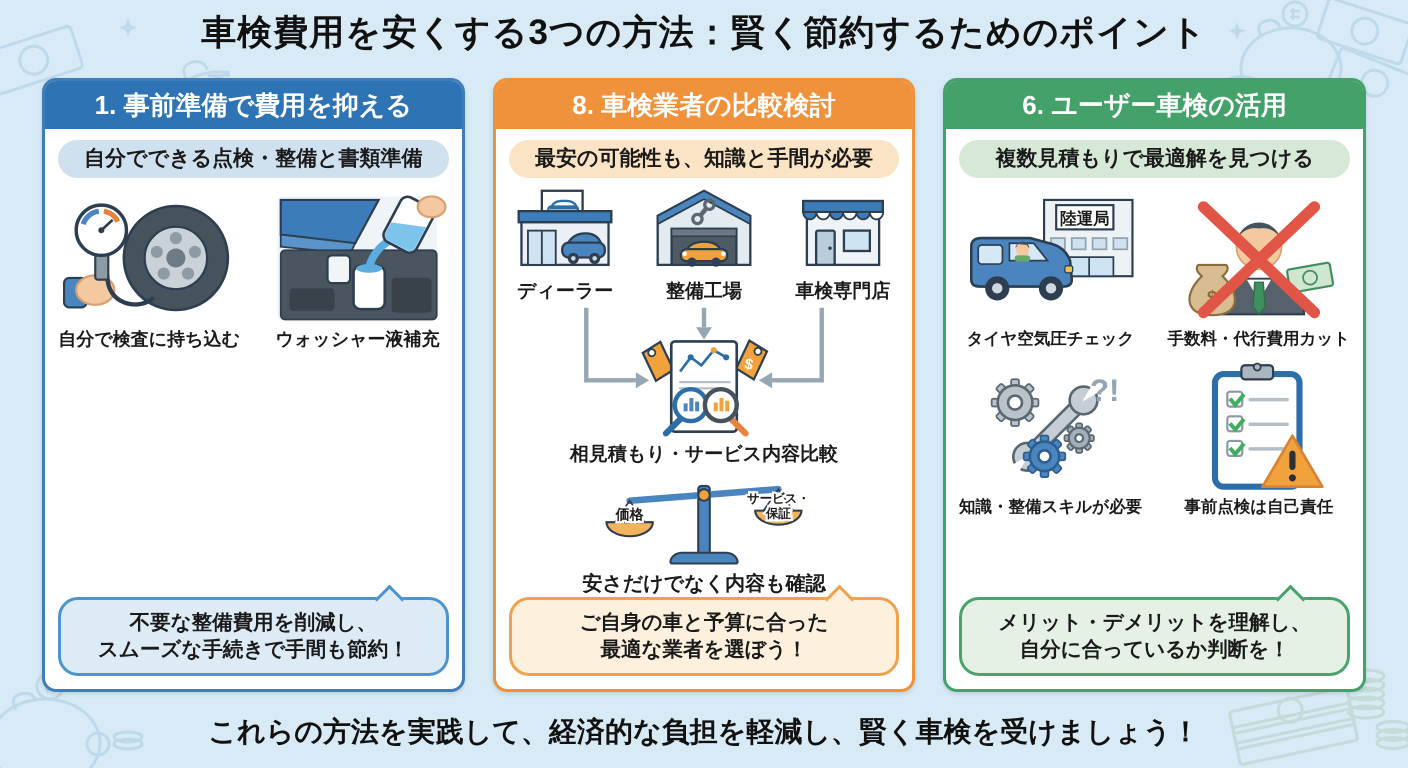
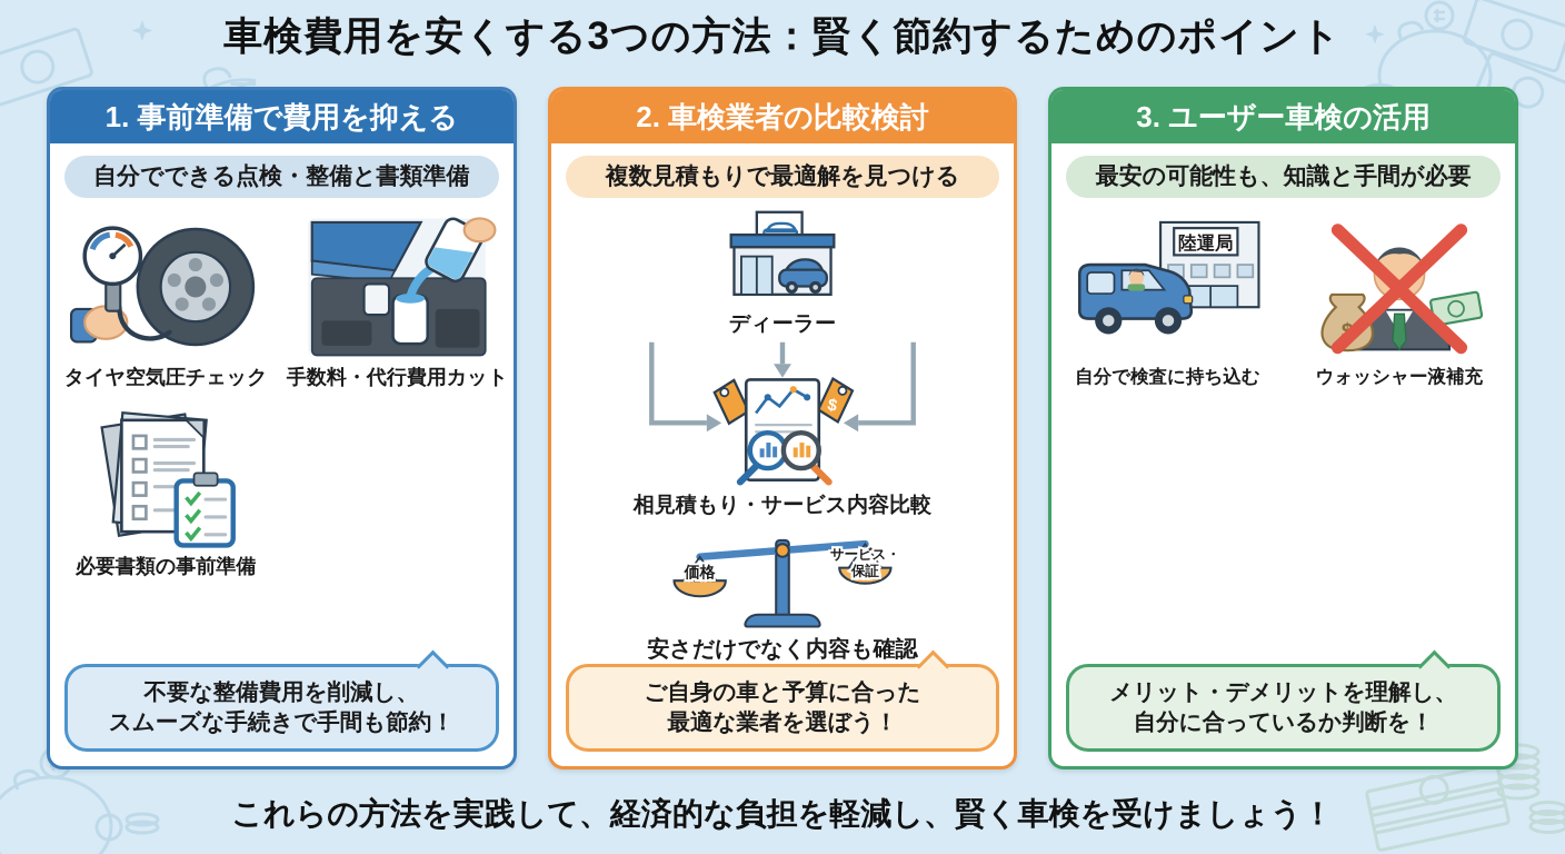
  車検費用を安くする3つの方法：賢く節約するためのポイント
  1. 事前準備で費用を抑える
  自分でできる点検・整備と書類準備
- 自分で検査に持ち込む
+ タイヤ空気圧チェック
- ウォッシャー液補充
+ 手数料・代行費用カット
+ 必要書類の事前準備
  不要な整備費用を削減し、
  スムーズな手続きで手間も節約！
- 8. 車検業者の比較検討
+ 2. 車検業者の比較検討
- 最安の可能性も、知識と手間が必要
+ 複数見積もりで最適解を見つける
  ディーラー
- 整備工場
- 車検専門店
  相見積もり・サービス内容比較
  価格
  サービス・
  保証
  安さだけでなく内容も確認
  ご自身の車と予算に合った
  最適な業者を選ぼう！
- 6. ユーザー車検の活用
+ 3. ユーザー車検の活用
- 複数見積もりで最適解を見つける
+ 最安の可能性も、知識と手間が必要
  陸運局
- タイヤ空気圧チェック
+ 自分で検査に持ち込む
- 手数料・代行費用カット
+ ウォッシャー液補充
- ?!
- 知識・整備スキルが必要
- 事前点検は自己責任
  メリット・デメリットを理解し、
  自分に合っているか判断を！
  これらの方法を実践して、経済的な負担を軽減し、賢く車検を受けましょう！
